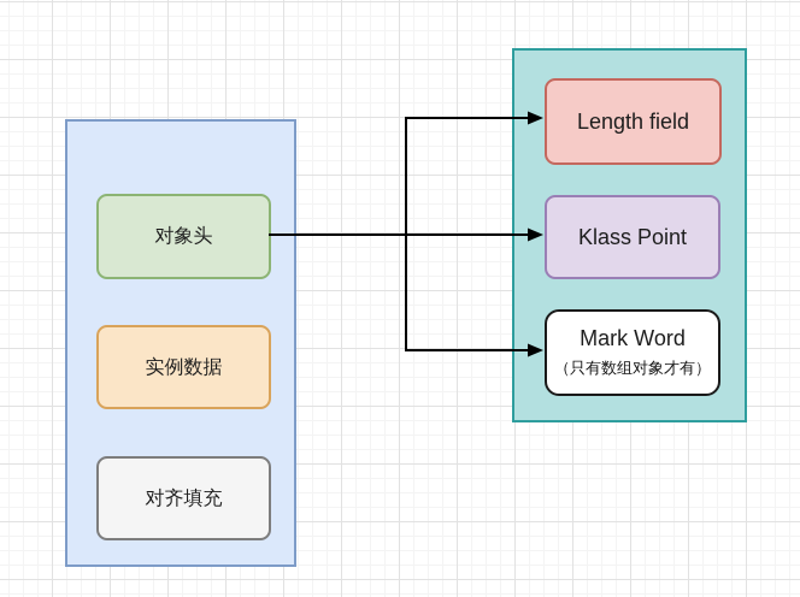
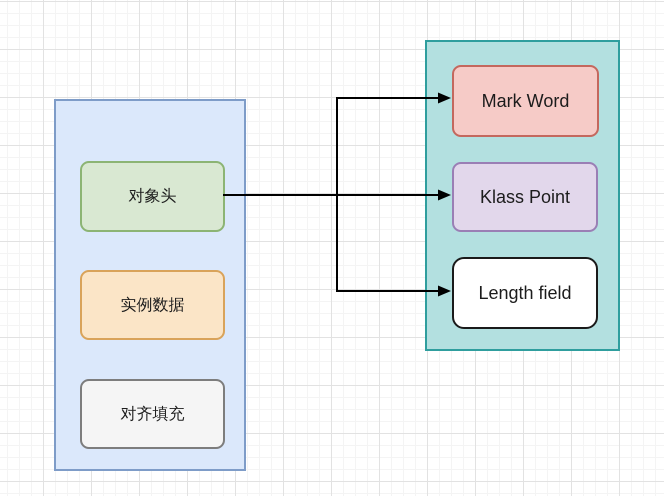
  对象头
  实例数据
  对齐填充
- Length field
+ Mark Word
  Klass Point
- Mark Word
+ Length field
- （只有数组对象才有）
